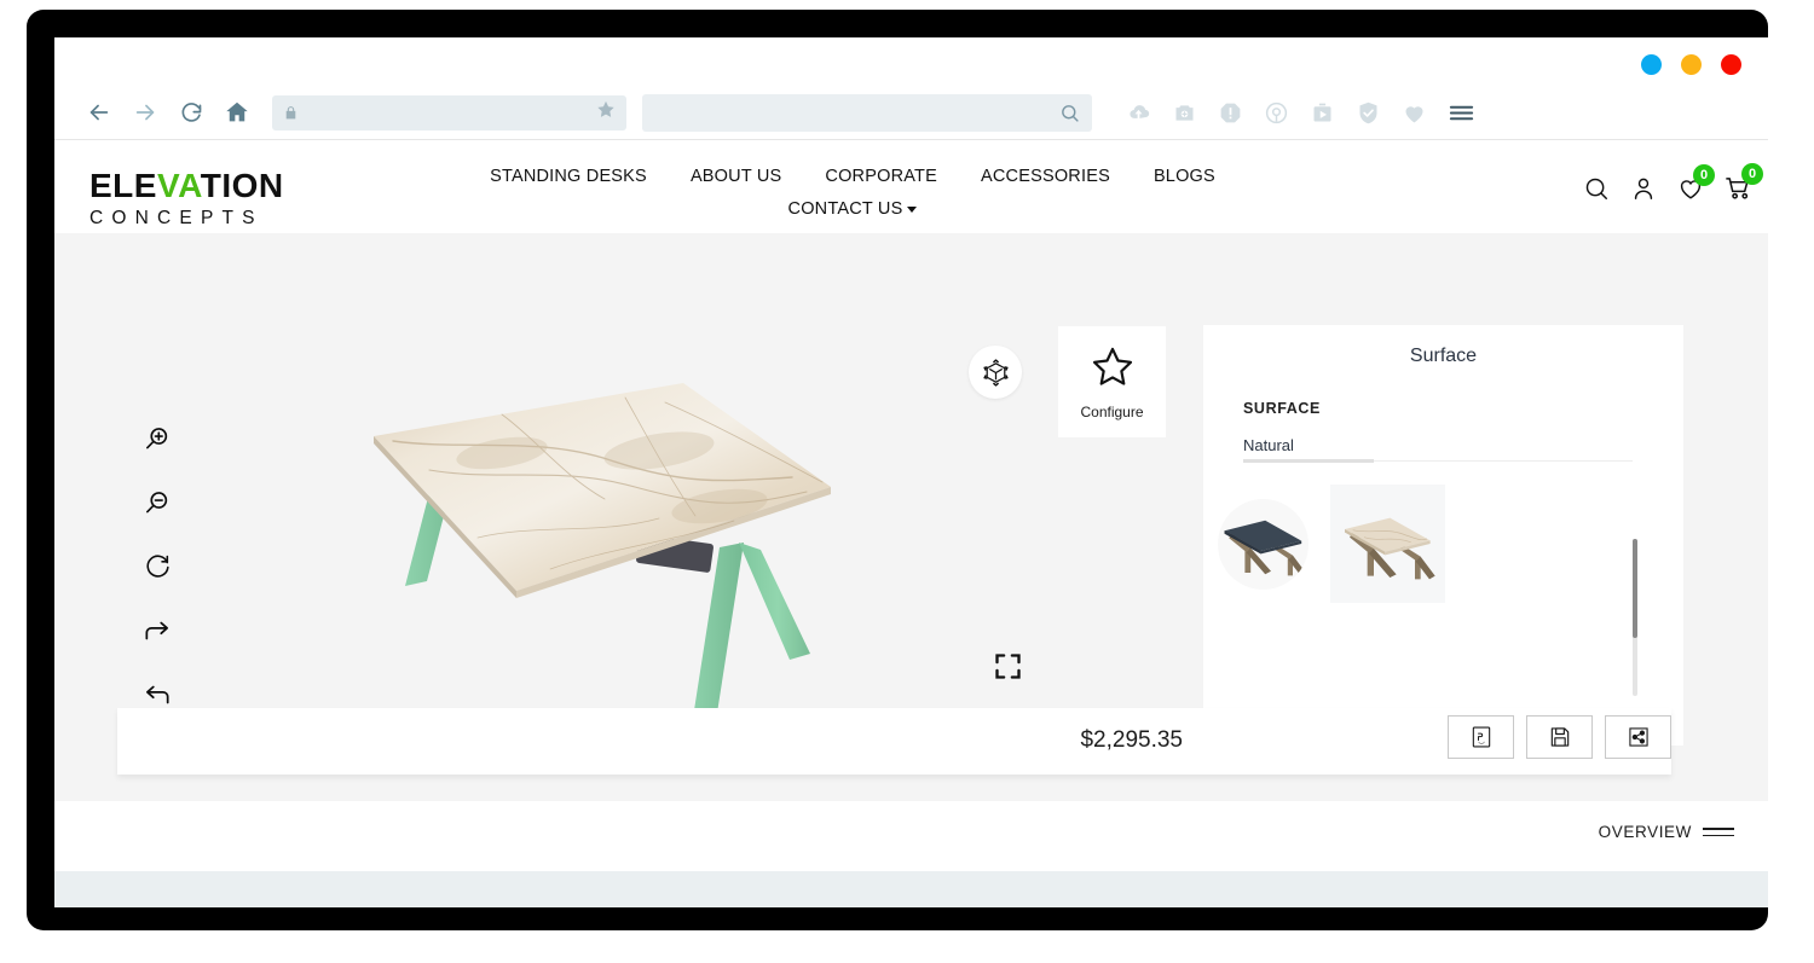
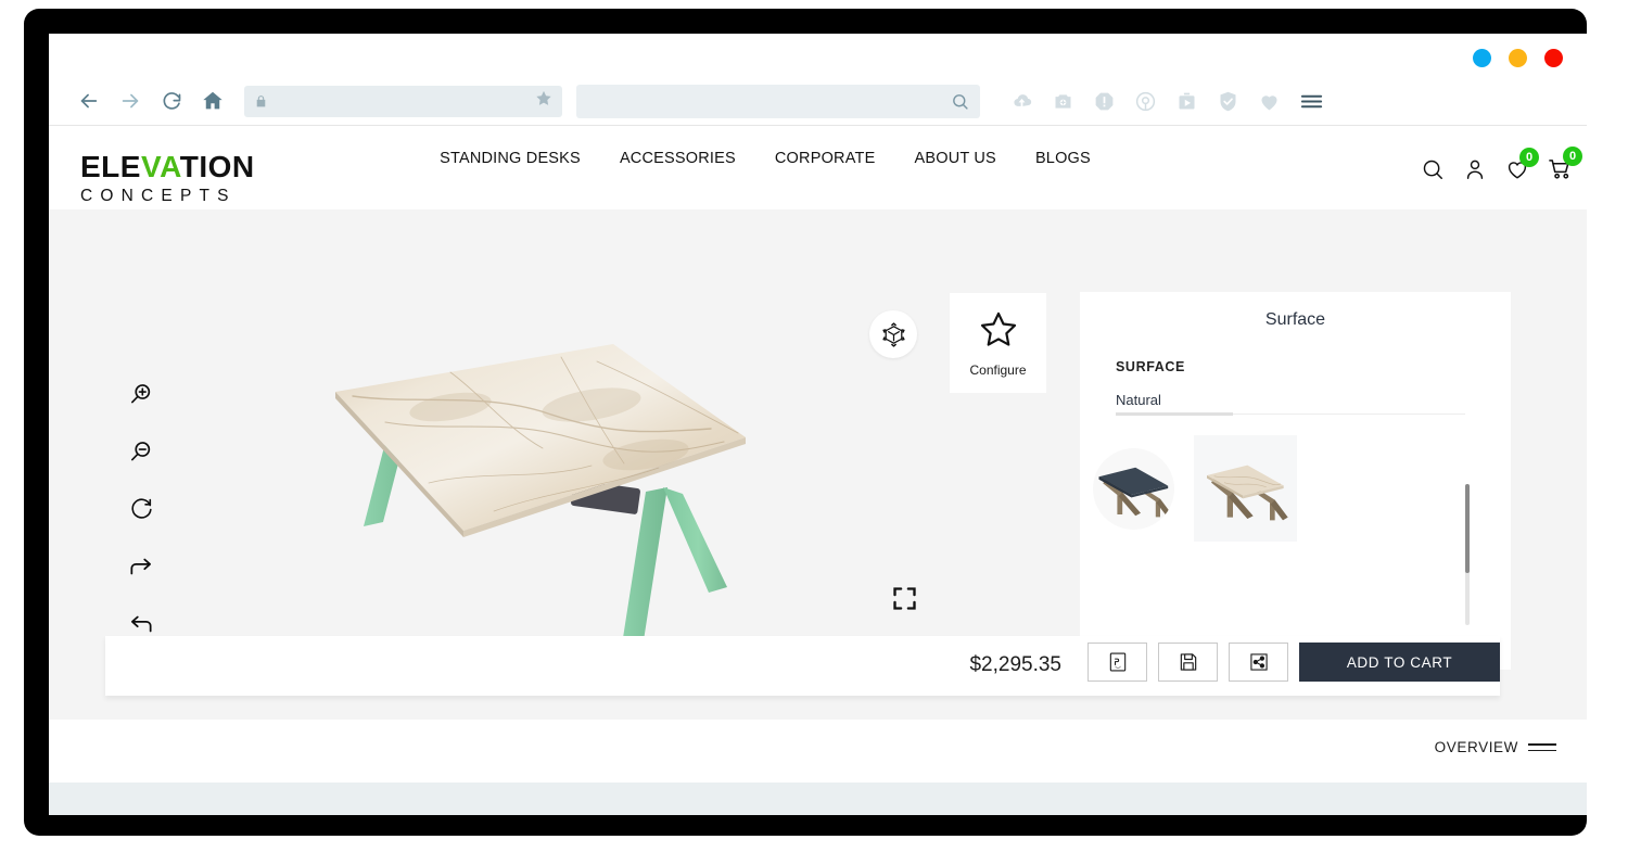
  ELEVATION
  CONCEPTS
  STANDING DESKS
- ABOUT US
+ ACCESSORIES
  CORPORATE
- ACCESSORIES
+ ABOUT US
  BLOGS
- CONTACT US
  0
  0
  Configure
  Surface
  SURFACE
  Natural
  $2,295.35
  ‿
+ ADD TO CART
  OVERVIEW
